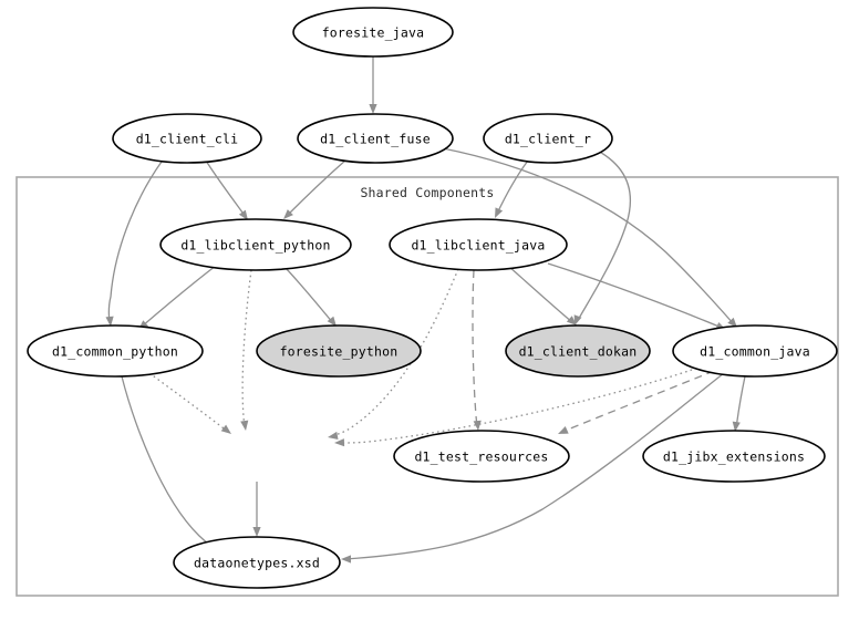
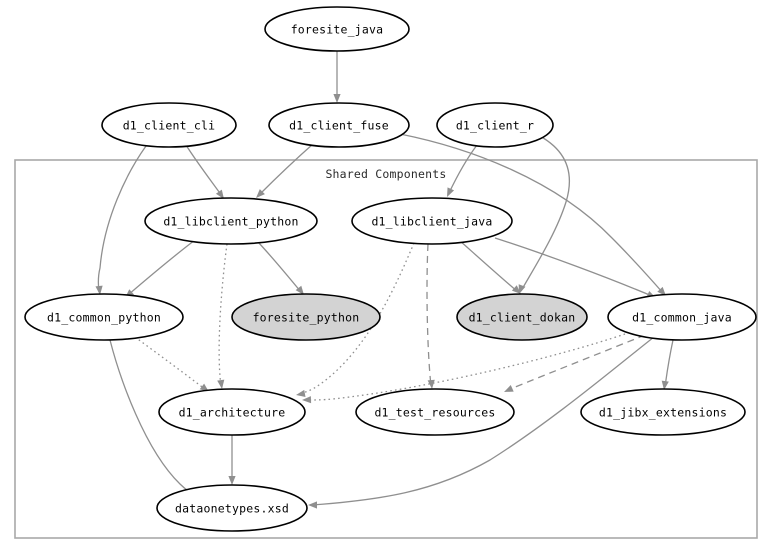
  Shared Components
  foresite_java
  d1_client_cli
  d1_client_fuse
  d1_client_r
  d1_libclient_python
  d1_libclient_java
  d1_common_python
  foresite_python
  d1_client_dokan
  d1_common_java
+ d1_architecture
  d1_test_resources
  d1_jibx_extensions
  dataonetypes.xsd
